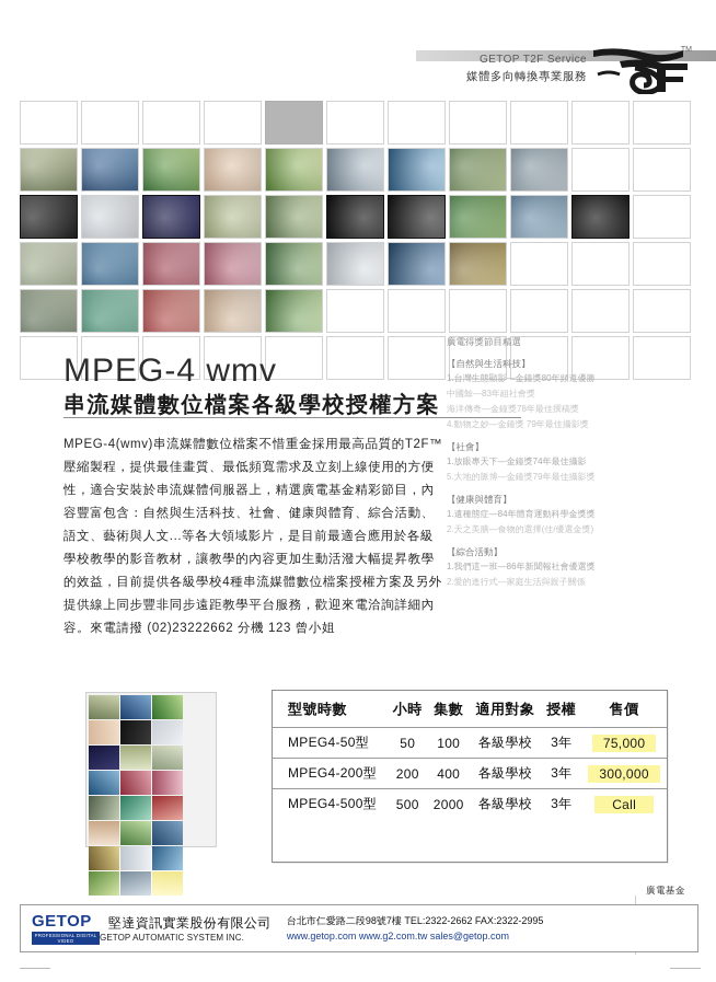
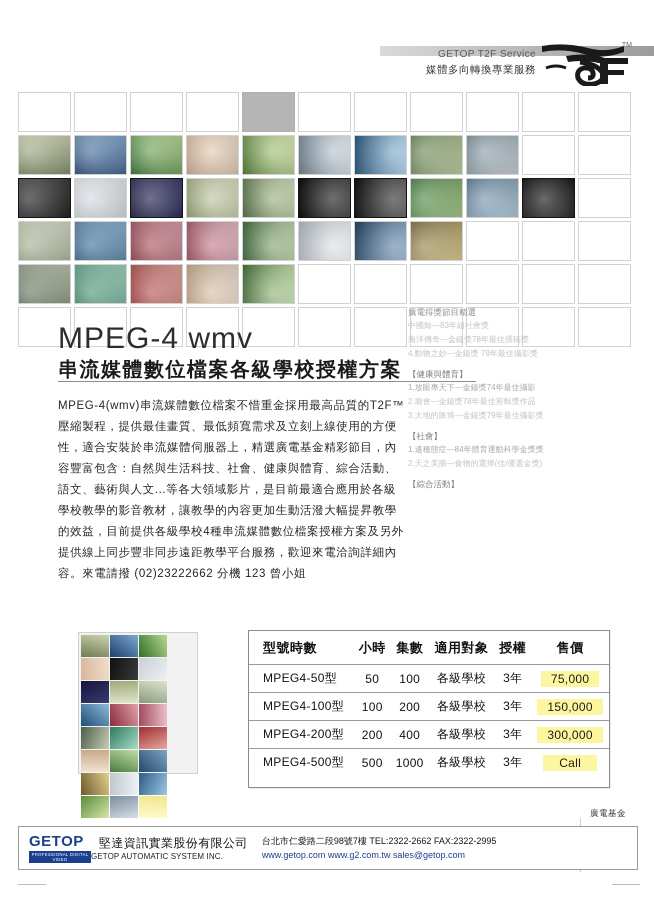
  GETOP T2F Service
  媒體多向轉換專業服務
  MPEG-4 wmv
  串流媒體數位檔案各級學校授權方案
  MPEG-4(wmv)串流媒體數位檔案不惜重金採用最高品質的T2F™壓縮製程，提供最佳畫質、最低頻寬需求及立刻上線使用的方便性，適合安裝於串流媒體伺服器上，精選廣電基金精彩節目，內容豐富包含：自然與生活科技、社會、健康與體育、綜合活動、語文、藝術與人文...等各大領域影片，是目前最適合應用於各級學校教學的影音教材，讓教學的內容更加生動活潑大幅提昇教學的效益，目前提供各級學校4種串流媒體數位檔案授權方案及另外提供線上同步豐非同步遠距教學平台服務，歡迎來電洽詢詳細內容。來電請撥 (02)23222662 分機 123 曾小姐
  廣電得獎節目精選
- 【自然與生活科技】
- 1.台灣生態顯影—金鐘獎80年頻道優勝
  中國鯨—83年組社會獎
  海洋傳奇—金鐘獎78年最佳撰稿獎
  4.動物之妙—金鐘獎 79年最佳攝影獎
- 【社會】
+ 【健康與體育】
  1.放眼專天下—金鐘獎74年最佳攝影
+ 2.廟會—金鐘獎78年最佳剪輯獎作品
- 5.大地的脈博—金鐘獎79年最佳攝影獎
+ 3.大地的脈博—金鐘獎79年最佳攝影獎
- 【健康與體育】
+ 【社會】
  1.遺種態症—84年體育運動科學金獎獎
  2.天之美膳—食物的選擇(佳/優選金獎)
  【綜合活動】
- 1.我們這一班—86年新聞報社會優選獎
- 2.愛的進行式—家庭生活與親子關係
  型號時數	小時	集數	適用對象	授權	售價
  MPEG4-50型	50	100	各級學校	3年	75,000
+ MPEG4-100型	100	200	各級學校	3年	150,000
  MPEG4-200型	200	400	各級學校	3年	300,000
- MPEG4-500型	500	2000	各級學校	3年	Call
+ MPEG4-500型	500	1000	各級學校	3年	Call
  廣電基金
  GETOP
  堅達資訊實業股份有限公司
  GETOP AUTOMATIC SYSTEM INC.
  台北市仁愛路二段98號7樓 TEL:2322-2662 FAX:2322-2995
  www.getop.com www.g2.com.tw sales@getop.com
